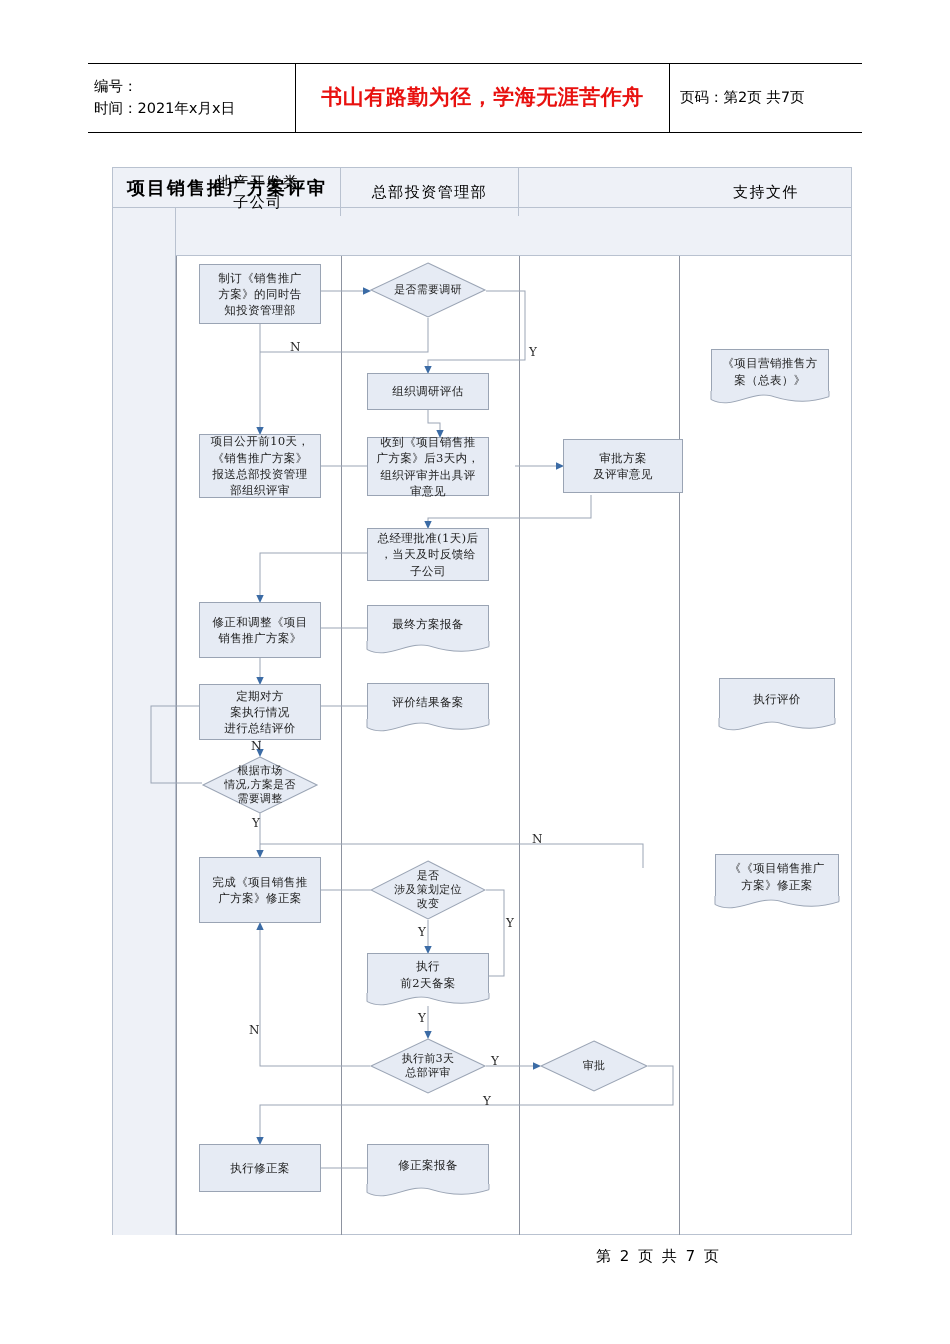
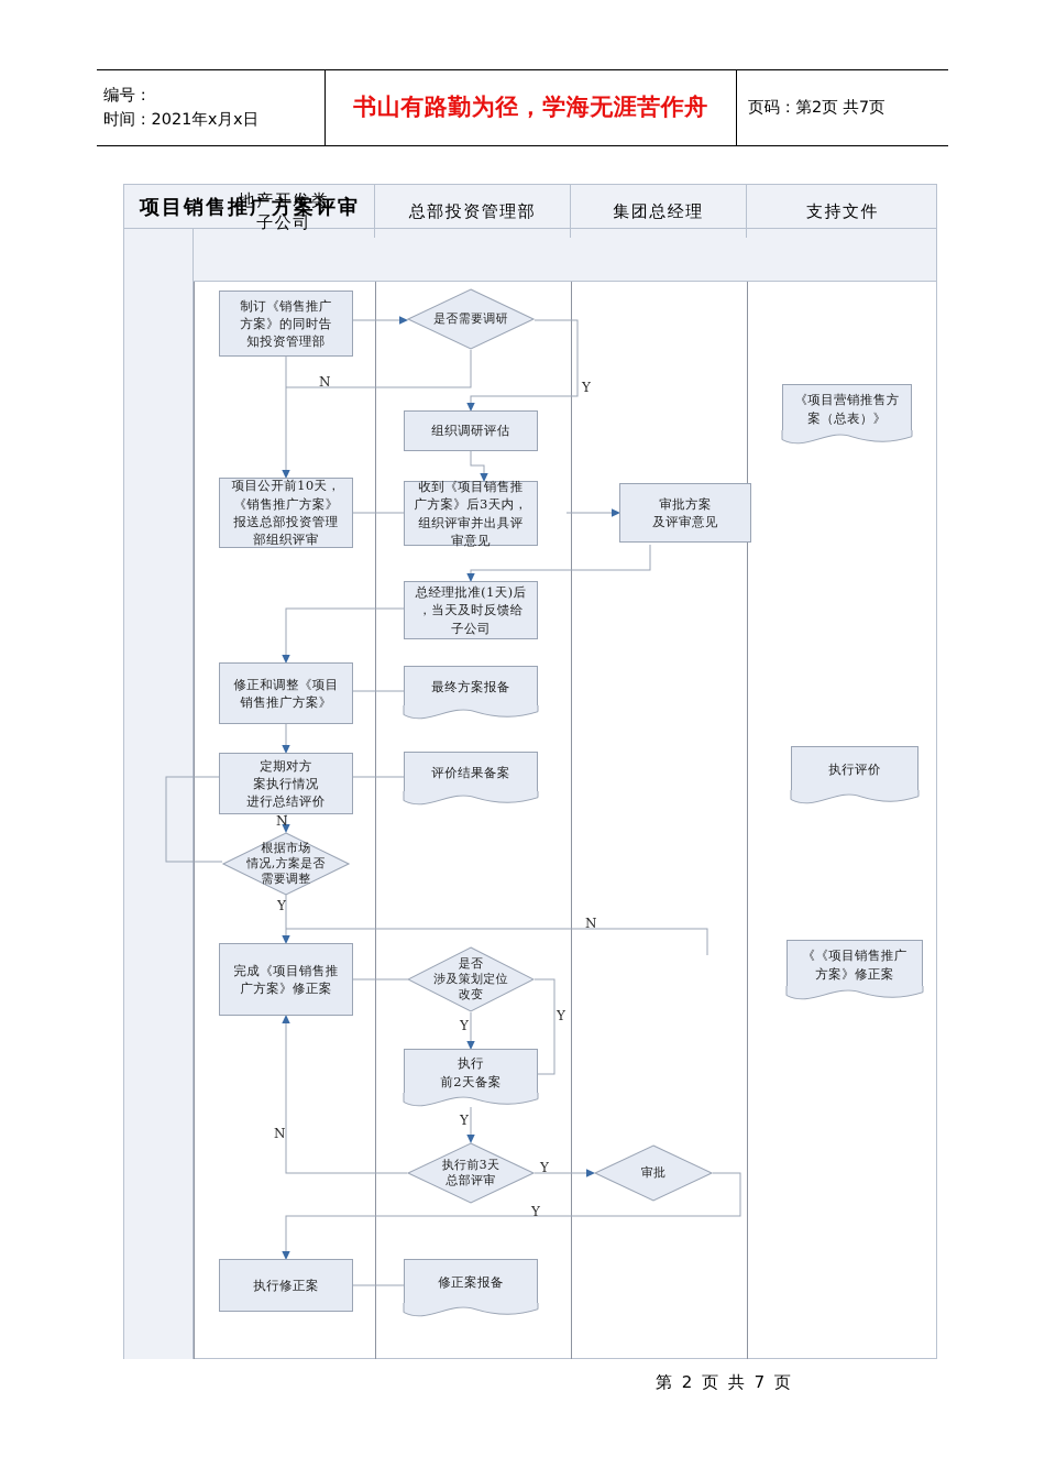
  编号：
  时间：2021年x月x日
  书山有路勤为径，学海无涯苦作舟
  页码：第2页 共7页
  项目销售推广方案评审
  地产开发类
  子公司
  总部投资管理部
+ 集团总经理
  支持文件
  N
  Y
  N
  Y
  N
  Y
  Y
  Y
  N
  Y
  Y
  制订《销售推广
  方案》的同时告
  知投资管理部
  项目公开前10天，
  《销售推广方案》
  报送总部投资管理
  部组织评审
  修正和调整《项目
  销售推广方案》
  定期对方
  案执行情况
  进行总结评价
  根据市场
  情况,方案是否
  需要调整
  完成《项目销售推
  广方案》修正案
  执行修正案
  是否需要调研
  组织调研评估
  收到《项目销售推
  广方案》后3天内，
  组织评审并出具评
  审意见
  总经理批准(1天)后
  ，当天及时反馈给
  子公司
  最终方案报备
  评价结果备案
  是否
  涉及策划定位
  改变
  执行
  前2天备案
  执行前3天
  总部评审
  修正案报备
  审批方案
  及评审意见
  审批
  《项目营销推售方
  案（总表）》
  执行评价
  《《项目销售推广
  方案》修正案
  第 2 页 共 7 页
